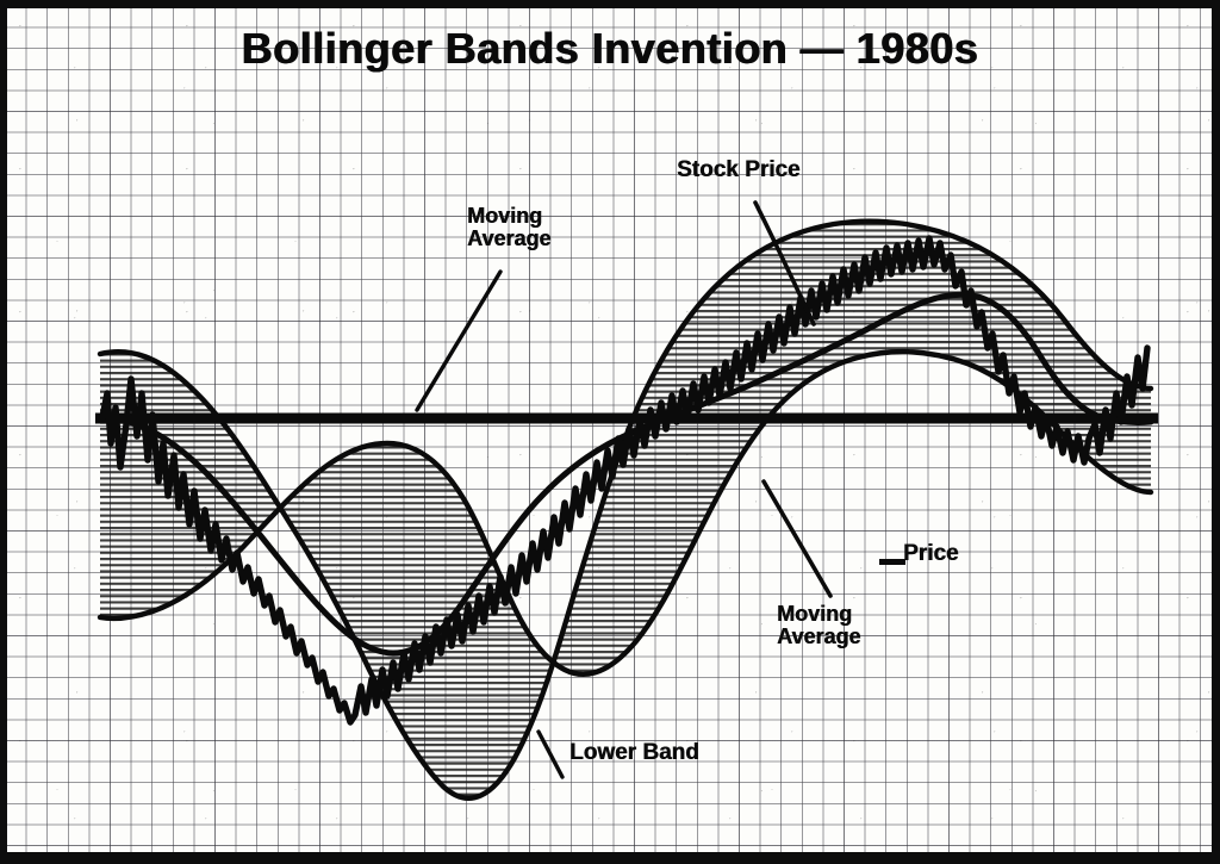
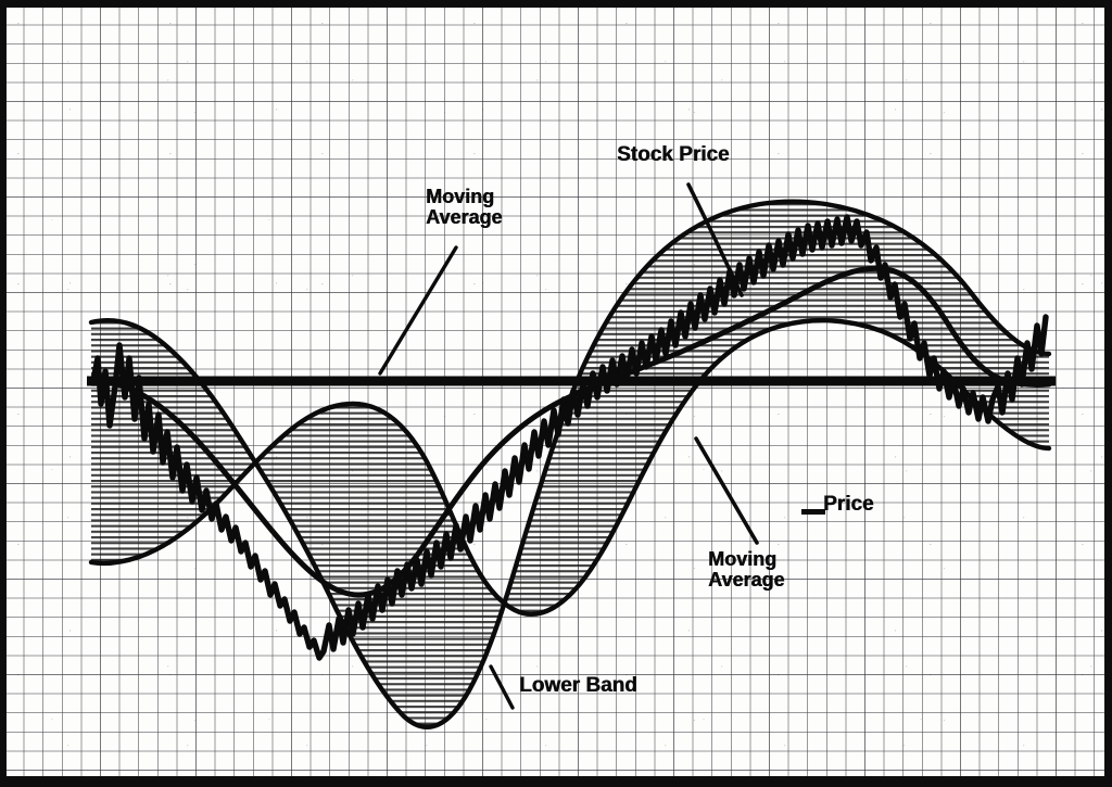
- Bollinger Bands Invention — 1980s
  Moving
  Average
  Stock Price
  Moving
  Average
  Lower Band
  Price
